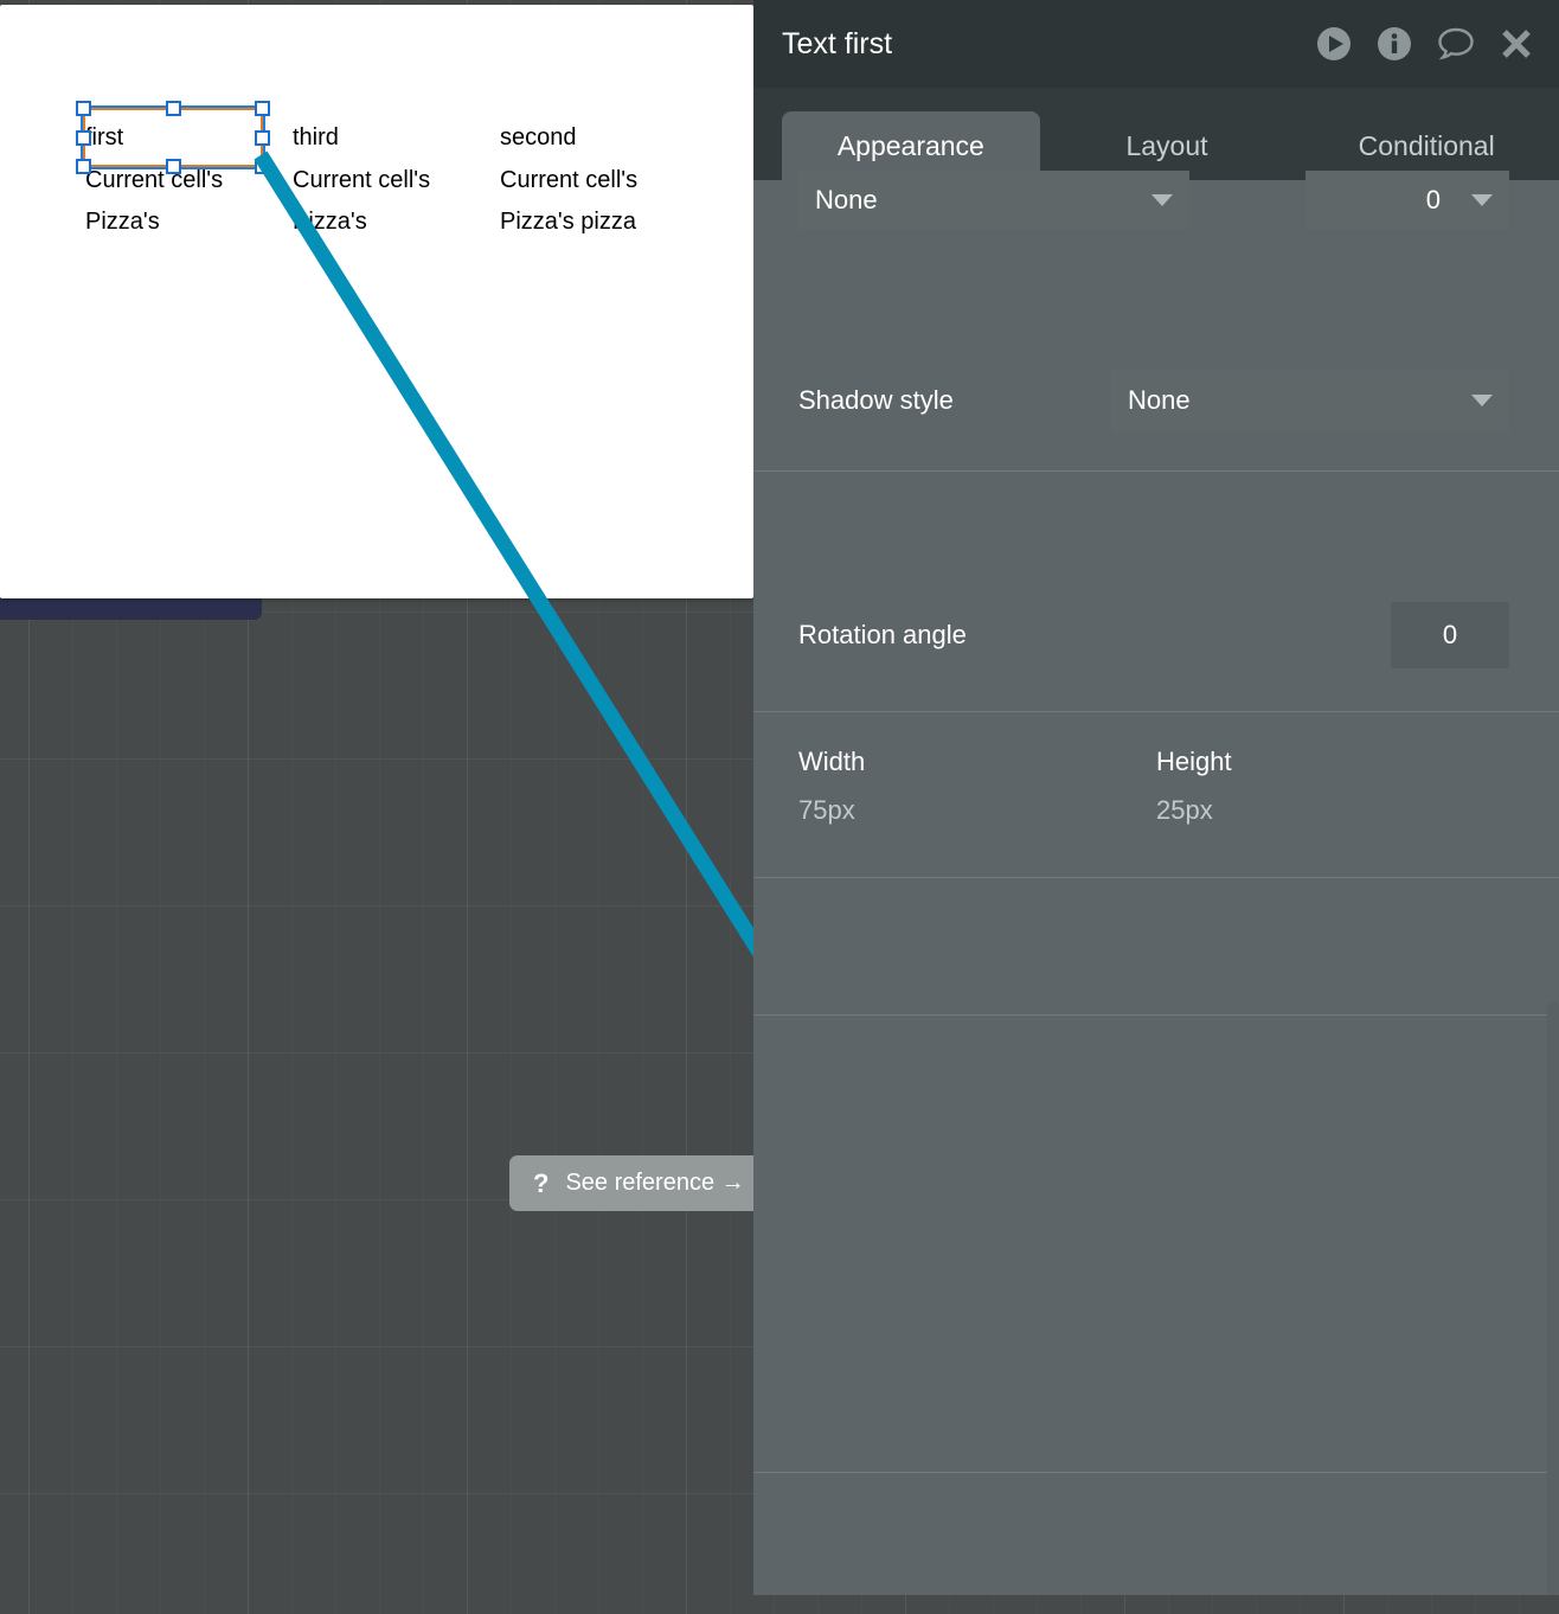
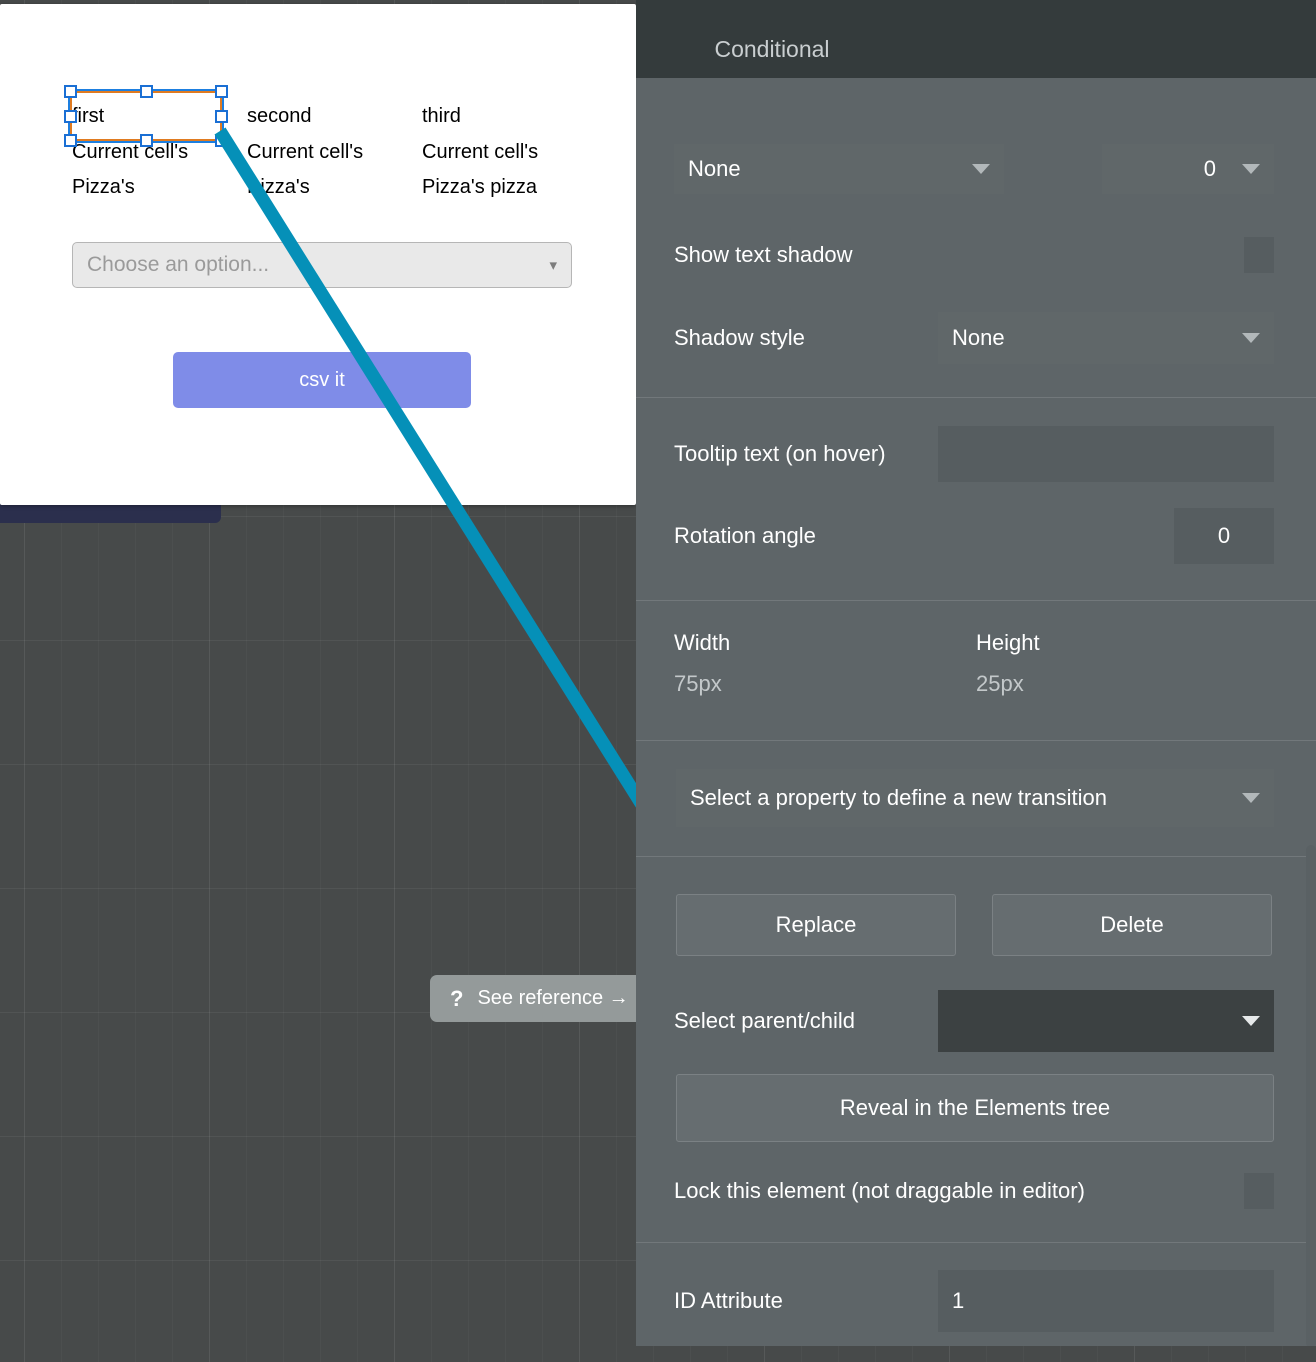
  irst
  Current cell's
  Pizza's
- third
+ second
  Current cell's
  zza's
- second
+ third
  Current cell's
  Pizza's pizza
+ Choose an option...
+ ▾
+ csv it
  ?
  See reference →
- Text first
- Appearance
- Layout
  Conditional
  None
  0
+ Show text shadow
  Shadow style
  None
+ Tooltip text (on hover)
  Rotation angle
  0
  Width
  75px
  Height
  25px
+ Select a property to define a new transition
+ Replace
+ Delete
+ Select parent/child
+ Reveal in the Elements tree
+ Lock this element (not draggable in editor)
+ ID Attribute
+ 1
